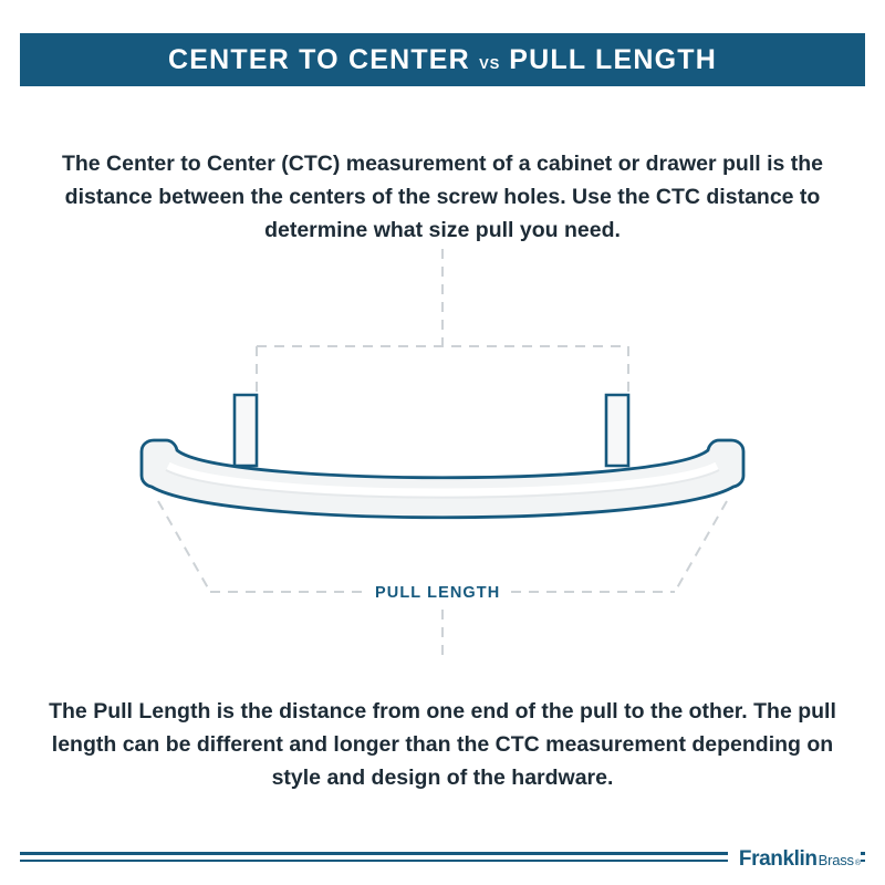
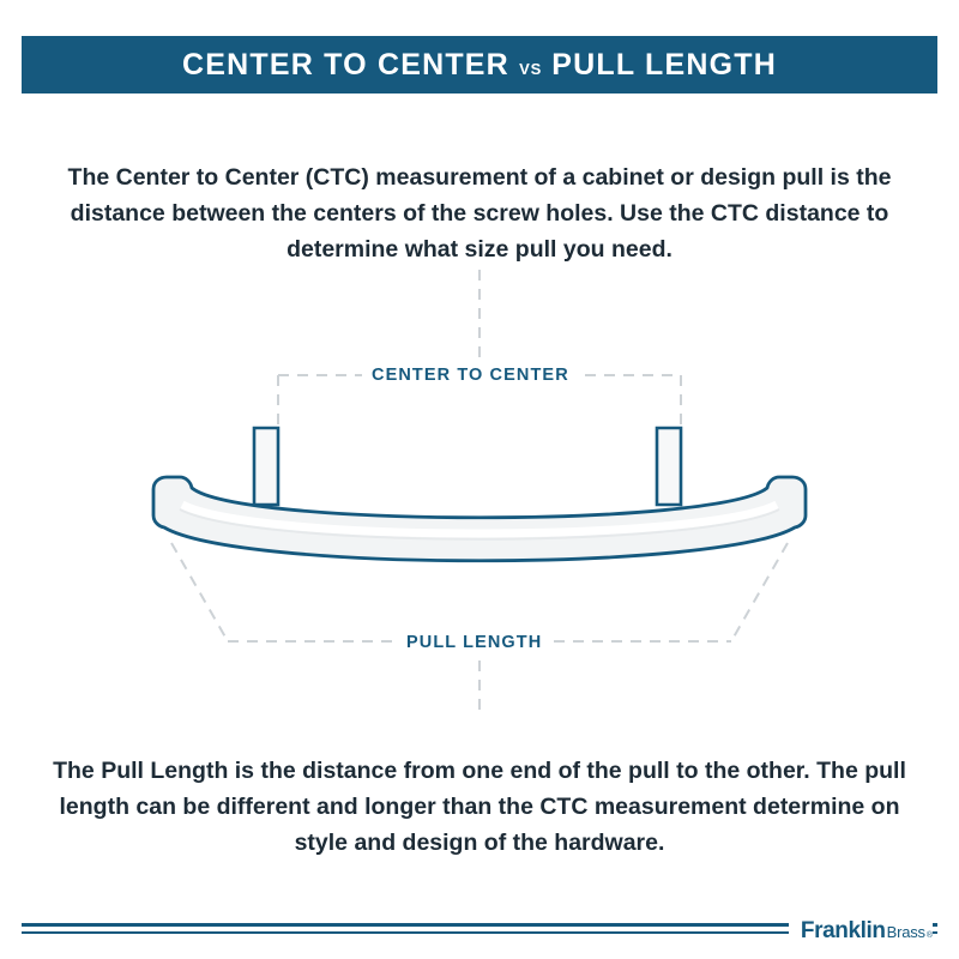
  CENTER TO CENTER vs PULL LENGTH
- The Center to Center (CTC) measurement of a cabinet or drawer pull is the distance between the centers of the screw holes. Use the CTC distance to determine what size pull you need.
+ The Center to Center (CTC) measurement of a cabinet or design pull is the distance between the centers of the screw holes. Use the CTC distance to determine what size pull you need.
+ CENTER TO CENTER
  PULL LENGTH
- The Pull Length is the distance from one end of the pull to the other. The pull length can be different and longer than the CTC measurement depending on style and design of the hardware.
+ The Pull Length is the distance from one end of the pull to the other. The pull length can be different and longer than the CTC measurement determine on style and design of the hardware.
  Franklin
  Brass
